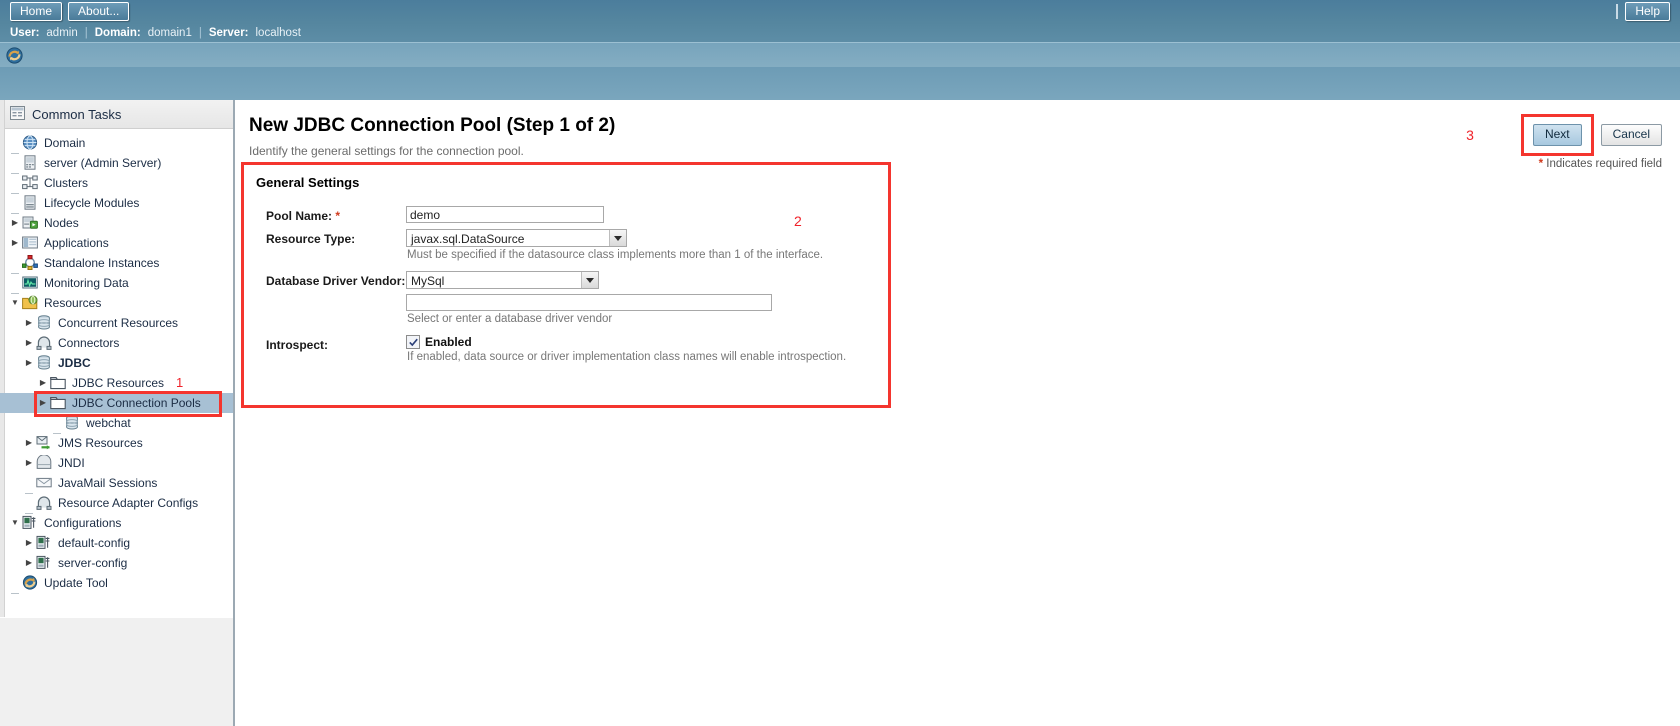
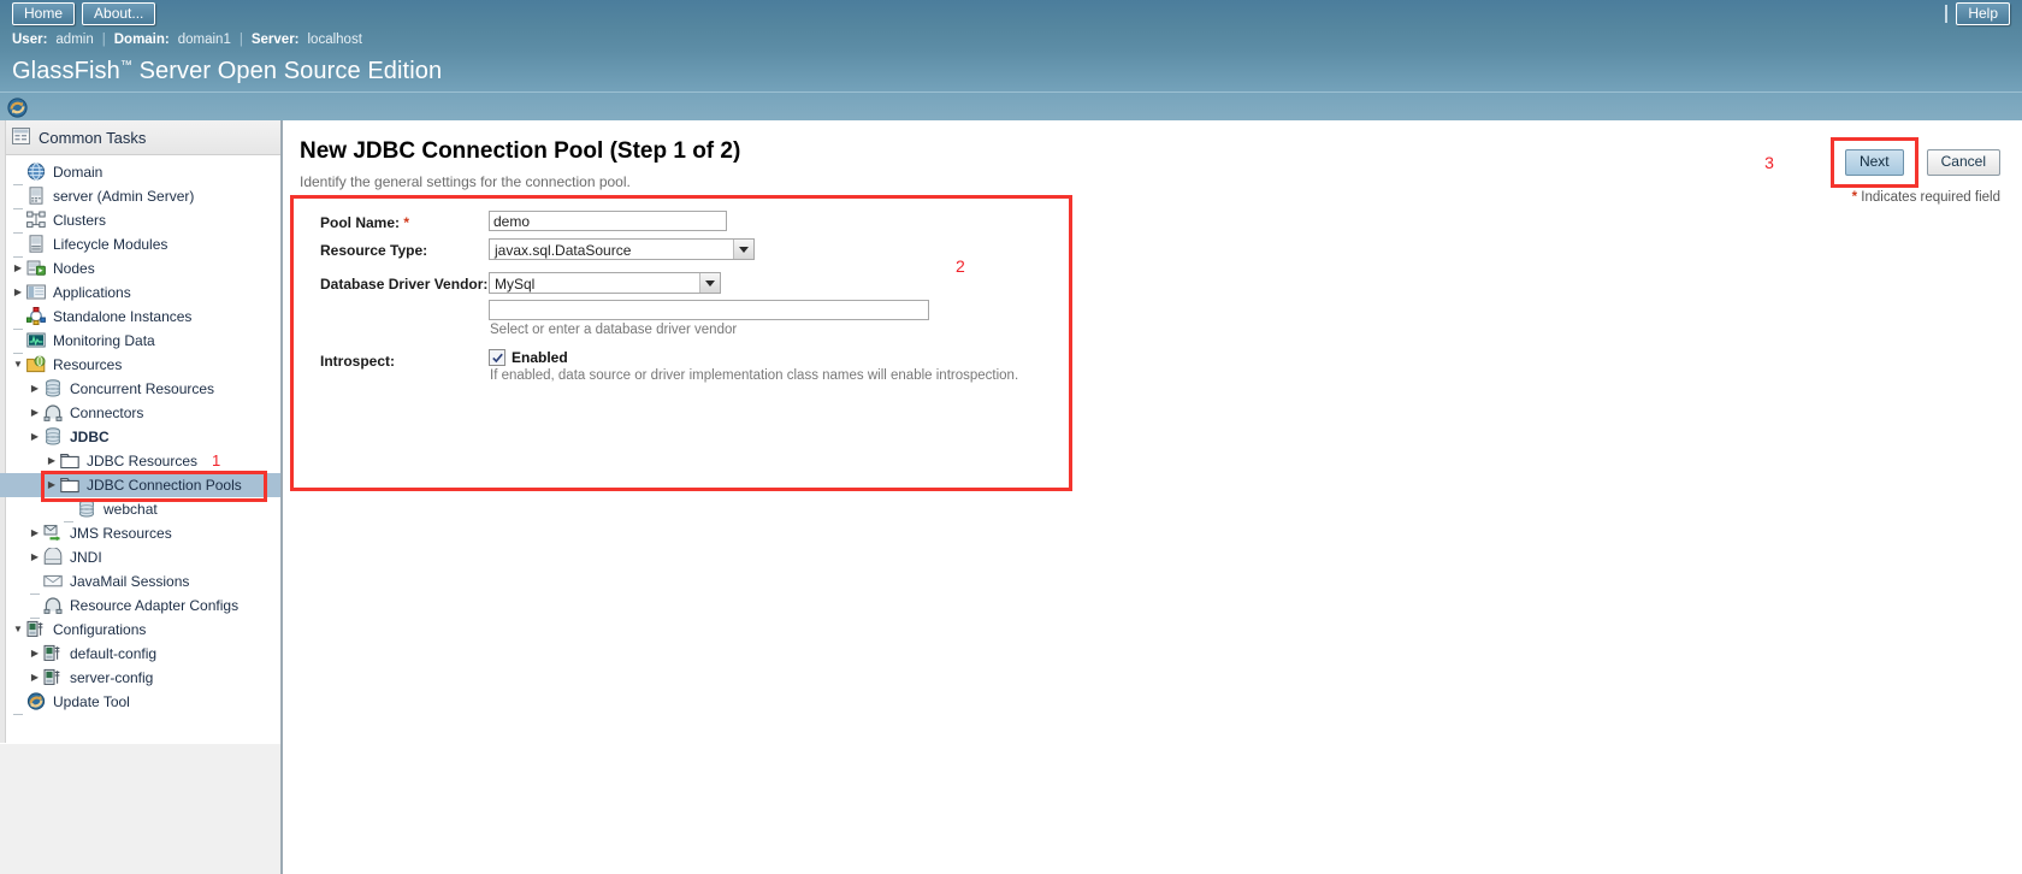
  Home
  About...
  Help
  User:
  admin
  |
  Domain:
  domain1
  |
  Server:
  localhost
+ GlassFish™ Server Open Source Edition
  Common Tasks
  Domain
  server (Admin Server)
  Clusters
  Lifecycle Modules
  ▶
  Nodes
  ▶
  Applications
  Standalone Instances
  Monitoring Data
  ▼
  Resources
  ▶
  Concurrent Resources
  ▶
  Connectors
  ▶
  JDBC
  ▶
  JDBC Resources
  1
  ▶
  JDBC Connection Pools
  webchat
  ▶
  JMS Resources
  ▶
  JNDI
  JavaMail Sessions
  Resource Adapter Configs
  ▼
  Configurations
  ▶
  default-config
  ▶
  server-config
  Update Tool
  New JDBC Connection Pool (Step 1 of 2)
  Identify the general settings for the connection pool.
  3
  Next
  Cancel
  * Indicates required field
- General Settings
  2
  Pool Name: *
  demo
  Resource Type:
  javax.sql.DataSource
- Must be specified if the datasource class implements more than 1 of the interface.
  Database Driver Vendor:
  MySql
  Select or enter a database driver vendor
  Introspect:
  Enabled
  If enabled, data source or driver implementation class names will enable introspection.
